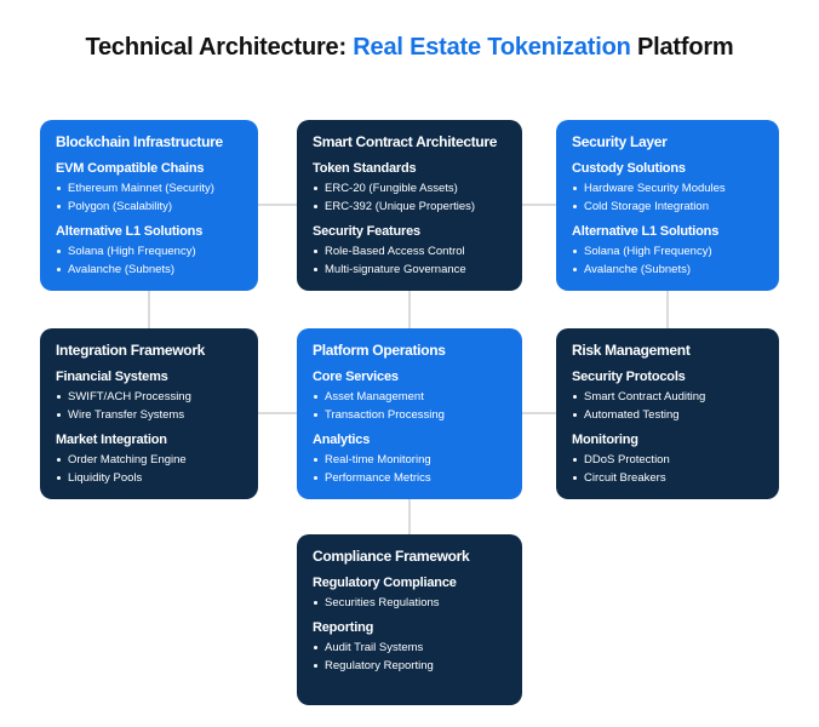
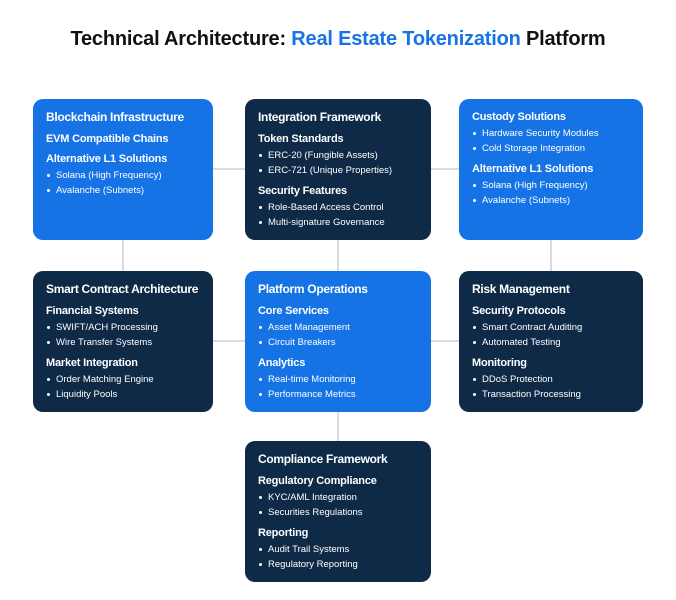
  Technical Architecture: Real Estate Tokenization Platform
  Blockchain Infrastructure
  EVM Compatible Chains
- Ethereum Mainnet (Security)
- Polygon (Scalability)
  Alternative L1 Solutions
  Solana (High Frequency)
  Avalanche (Subnets)
- Smart Contract Architecture
+ Integration Framework
  Token Standards
  ERC-20 (Fungible Assets)
- ERC-392 (Unique Properties)
+ ERC-721 (Unique Properties)
  Security Features
  Role-Based Access Control
  Multi-signature Governance
- Security Layer
  Custody Solutions
  Hardware Security Modules
  Cold Storage Integration
  Alternative L1 Solutions
  Solana (High Frequency)
  Avalanche (Subnets)
- Integration Framework
+ Smart Contract Architecture
  Financial Systems
  SWIFT/ACH Processing
  Wire Transfer Systems
  Market Integration
  Order Matching Engine
  Liquidity Pools
  Platform Operations
  Core Services
  Asset Management
- Transaction Processing
+ Circuit Breakers
  Analytics
  Real-time Monitoring
  Performance Metrics
  Risk Management
  Security Protocols
  Smart Contract Auditing
  Automated Testing
  Monitoring
  DDoS Protection
- Circuit Breakers
+ Transaction Processing
  Compliance Framework
  Regulatory Compliance
+ KYC/AML Integration
  Securities Regulations
  Reporting
  Audit Trail Systems
  Regulatory Reporting
